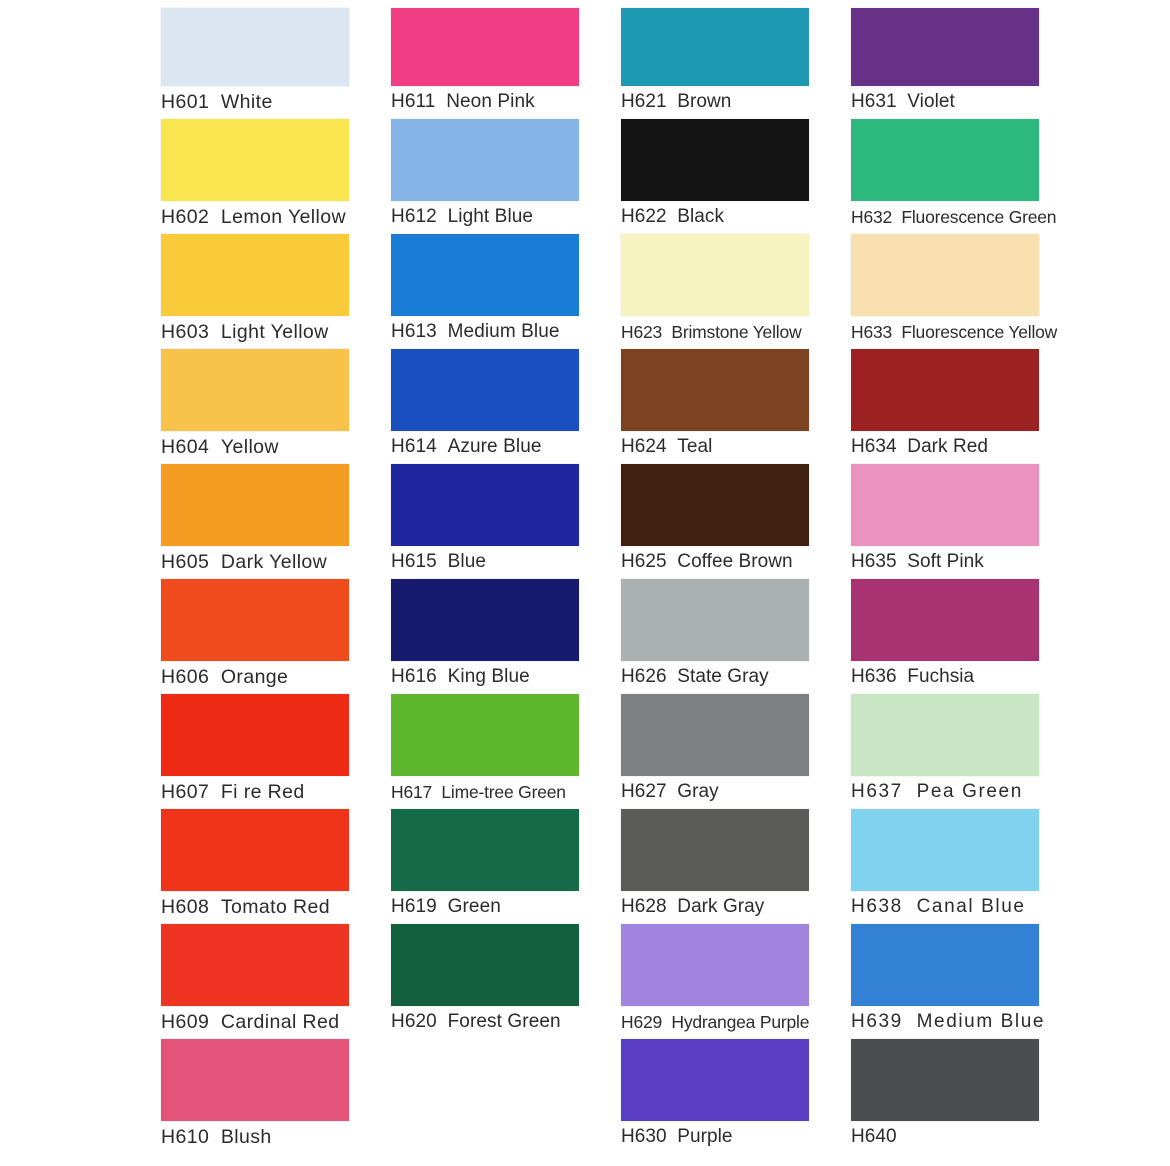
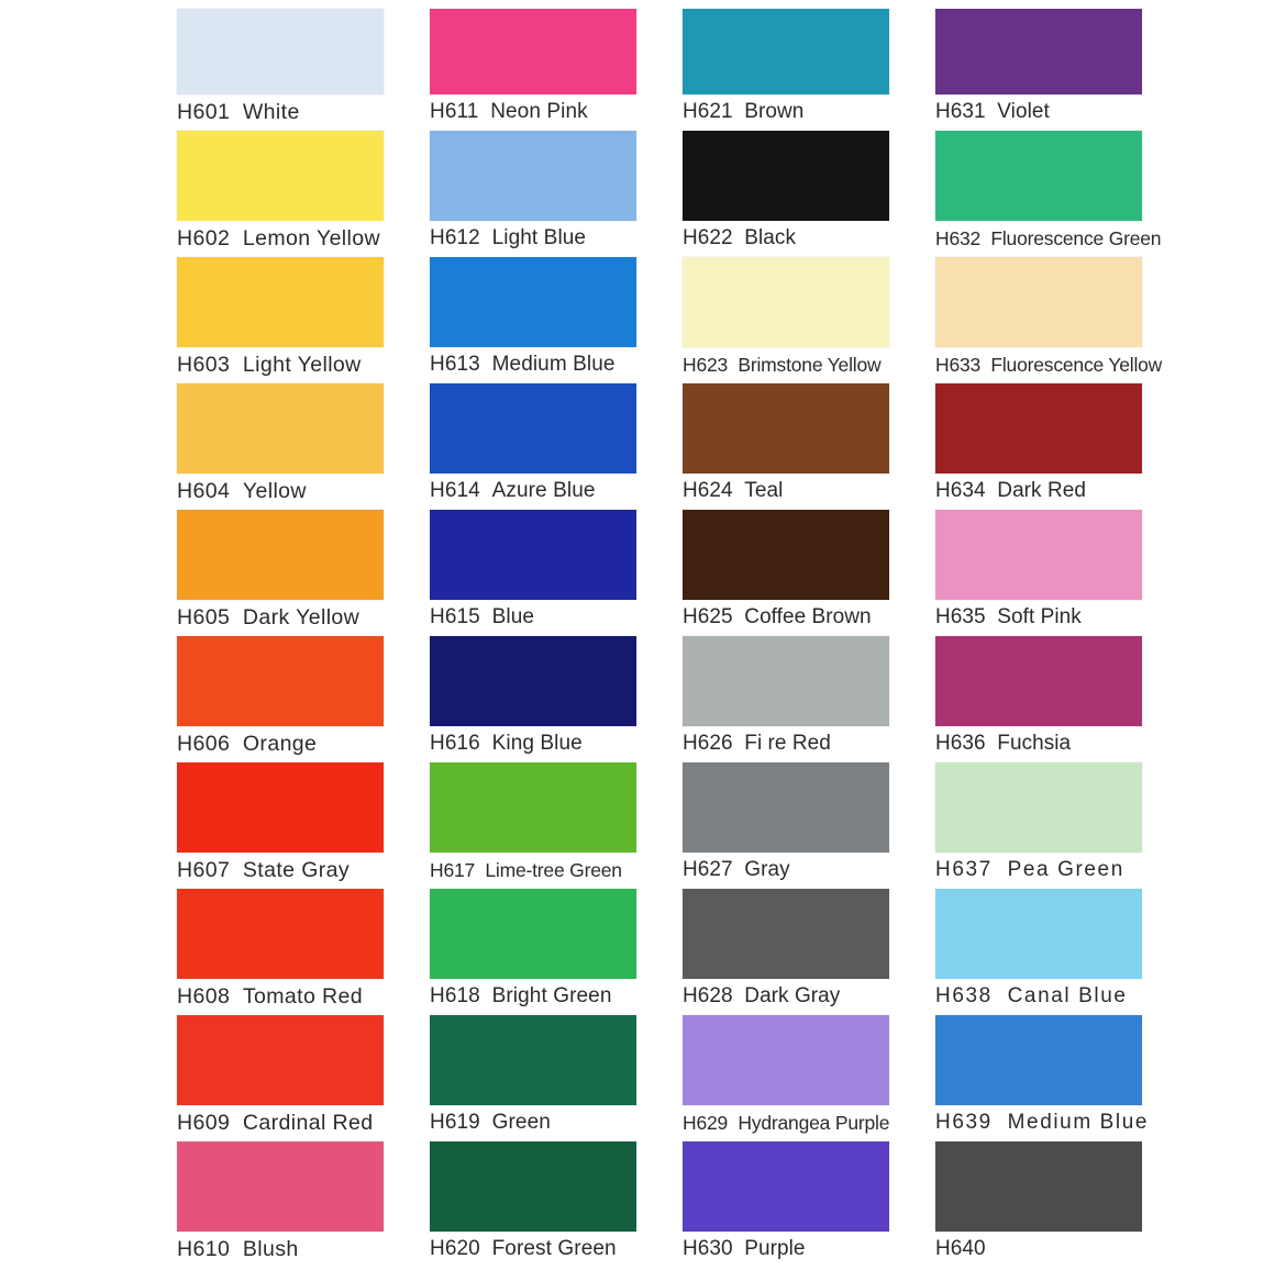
  H601 White
  H602 Lemon Yellow
  H603 Light Yellow
  H604 Yellow
  H605 Dark Yellow
  H606 Orange
- H607 Fi re Red
+ H607 State Gray
  H608 Tomato Red
  H609 Cardinal Red
  H610 Blush
  H611 Neon Pink
  H612 Light Blue
  H613 Medium Blue
  H614 Azure Blue
  H615 Blue
  H616 King Blue
  H617 Lime-tree Green
+ H618 Bright Green
  H619 Green
  H620 Forest Green
  H621 Brown
  H622 Black
  H623 Brimstone Yellow
  H624 Teal
  H625 Coffee Brown
- H626 State Gray
+ H626 Fi re Red
  H627 Gray
  H628 Dark Gray
  H629 Hydrangea Purple
  H630 Purple
  H631 Violet
  H632 Fluorescence Green
  H633 Fluorescence Yellow
  H634 Dark Red
  H635 Soft Pink
  H636 Fuchsia
  H637 Pea Green
  H638 Canal Blue
  H639 Medium Blue
  H640
